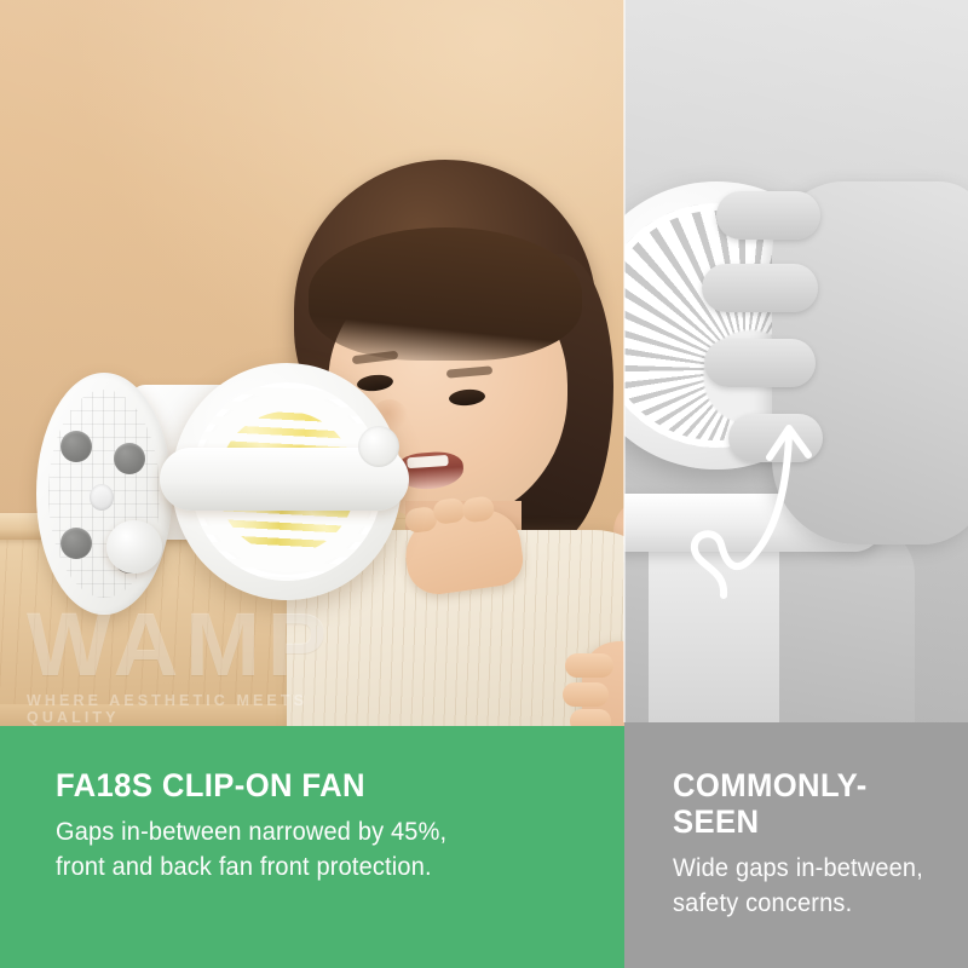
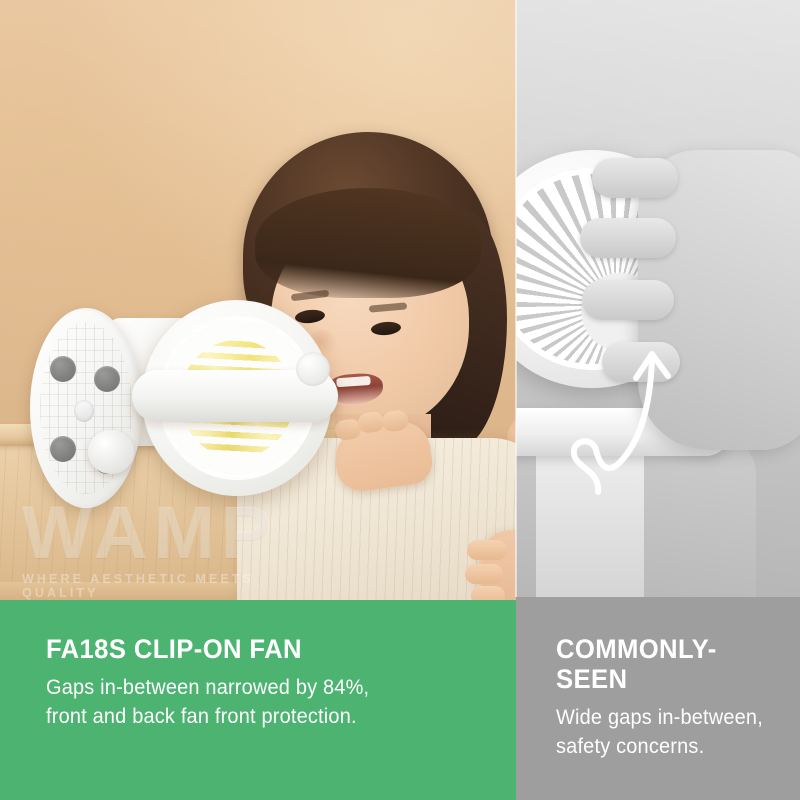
  WAMP
  WHERE AESTHETIC MEETS QUALITY
  FA18S CLIP-ON FAN
- Gaps in-between narrowed by 45%,
+ Gaps in-between narrowed by 84%,
  front and back fan front protection.
  COMMONLY-SEEN
  Wide gaps in-between,
  safety concerns.
